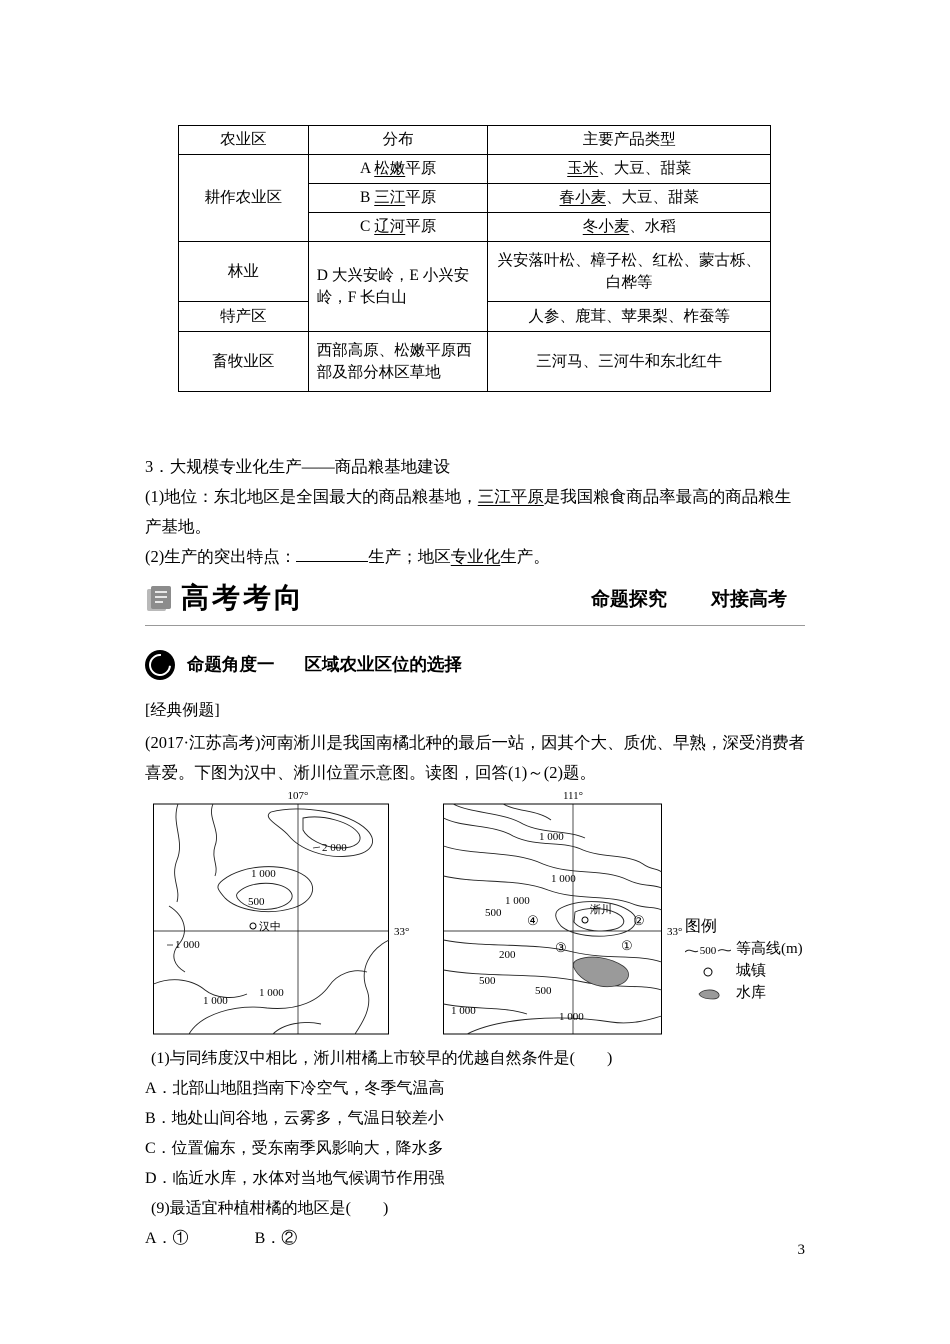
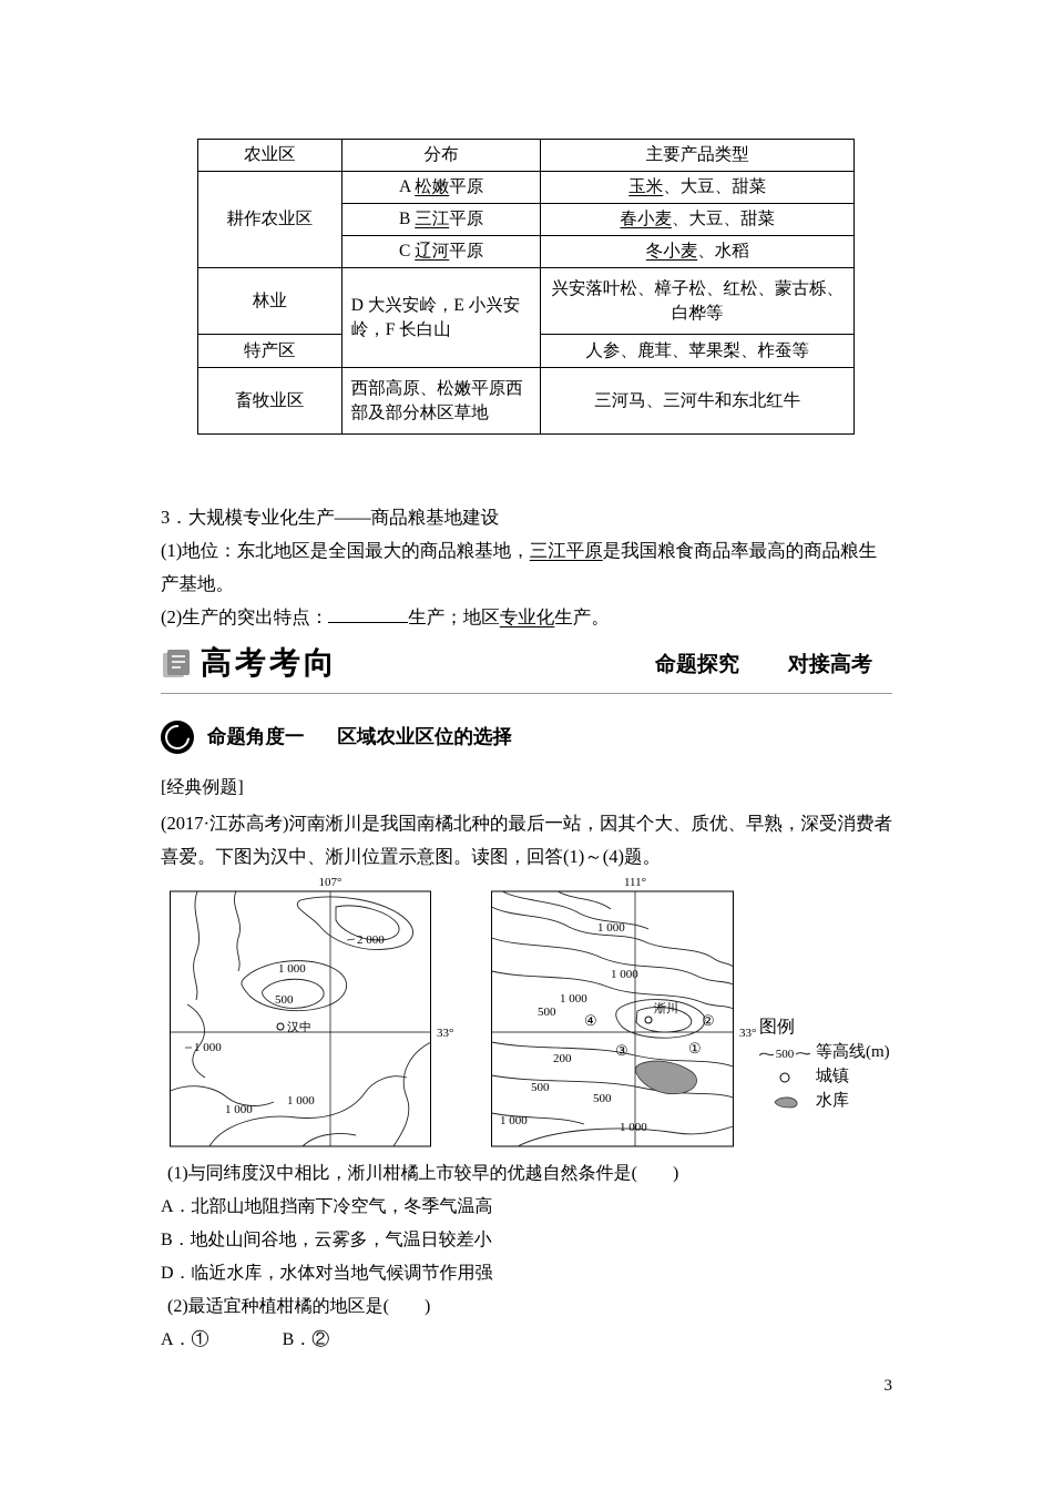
  农业区	分布	主要产品类型
  耕作农业区	A 松嫩平原	玉米、大豆、甜菜
  B 三江平原	春小麦、大豆、甜菜
  C 辽河平原	冬小麦、水稻
  林业	D 大兴安岭，E 小兴安岭，F 长白山	兴安落叶松、樟子松、红松、蒙古栎、白桦等
  特产区	人参、鹿茸、苹果梨、柞蚕等
  畜牧业区	西部高原、松嫩平原西部及部分林区草地	三河马、三河牛和东北红牛
  3．大规模专业化生产——商品粮基地建设
  (1)地位：东北地区是全国最大的商品粮基地，三江平原是我国粮食商品率最高的商品粮生产基地。
  (2)生产的突出特点： 生产；地区专业化生产。
  高考考向
  命题探究
  对接高考
  命题角度一
  区域农业区位的选择
  [经典例题]
- (2017·江苏高考)河南淅川是我国南橘北种的最后一站，因其个大、质优、早熟，深受消费者喜爱。下图为汉中、淅川位置示意图。读图，回答(1)～(2)题。
+ (2017·江苏高考)河南淅川是我国南橘北种的最后一站，因其个大、质优、早熟，深受消费者喜爱。下图为汉中、淅川位置示意图。读图，回答(1)～(4)题。
  107°
  33°
  2 000
  1 000
  500
  1 000
  1 000
  1 000
  汉中
  111°
  33°
  1 000
  1 000
  1 000
  500
  200
  500
  500
  1 000
  1 000
  淅川
  ④
  ②
  ③
  ①
  图例
  500
  等高线(m)
  城镇
  水库
  (1)与同纬度汉中相比，淅川柑橘上市较早的优越自然条件是( )
  A．北部山地阻挡南下冷空气，冬季气温高
  B．地处山间谷地，云雾多，气温日较差小
- C．位置偏东，受东南季风影响大，降水多
  D．临近水库，水体对当地气候调节作用强
- (9)最适宜种植柑橘的地区是( )
+ (2)最适宜种植柑橘的地区是( )
  A．① B．②
  3
